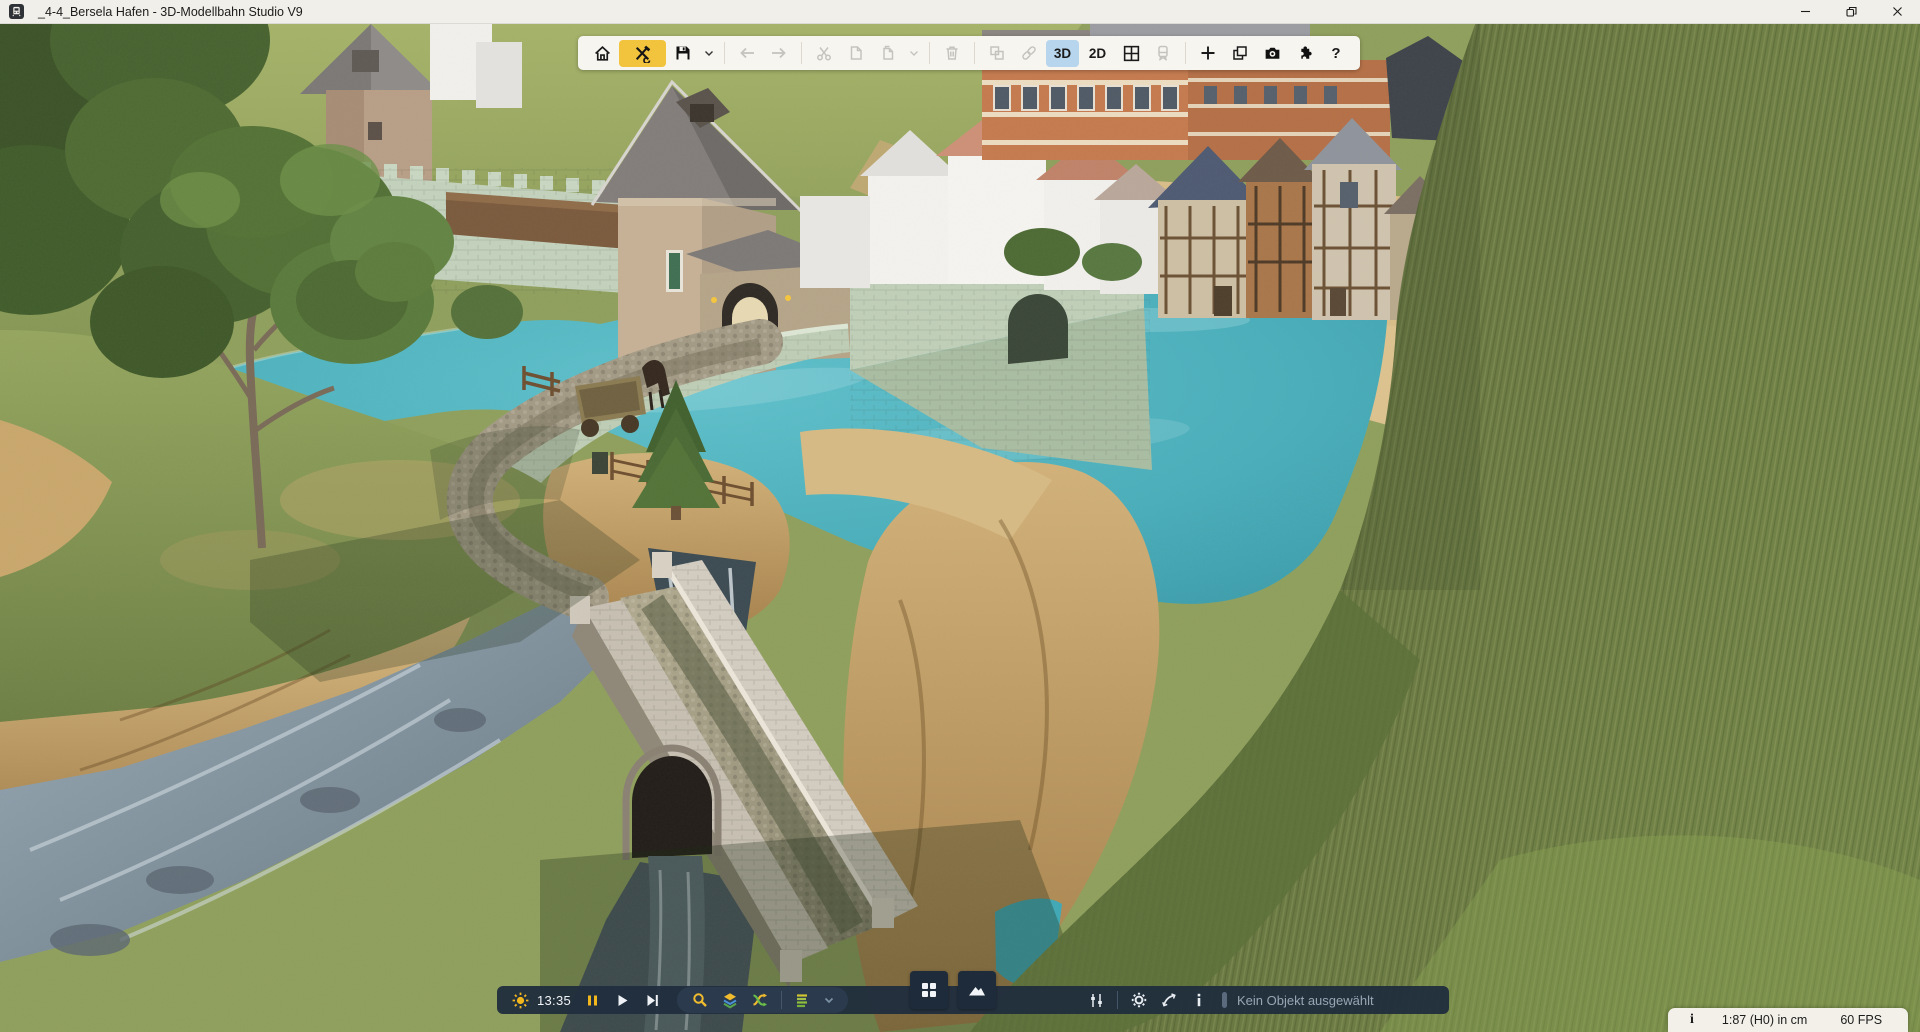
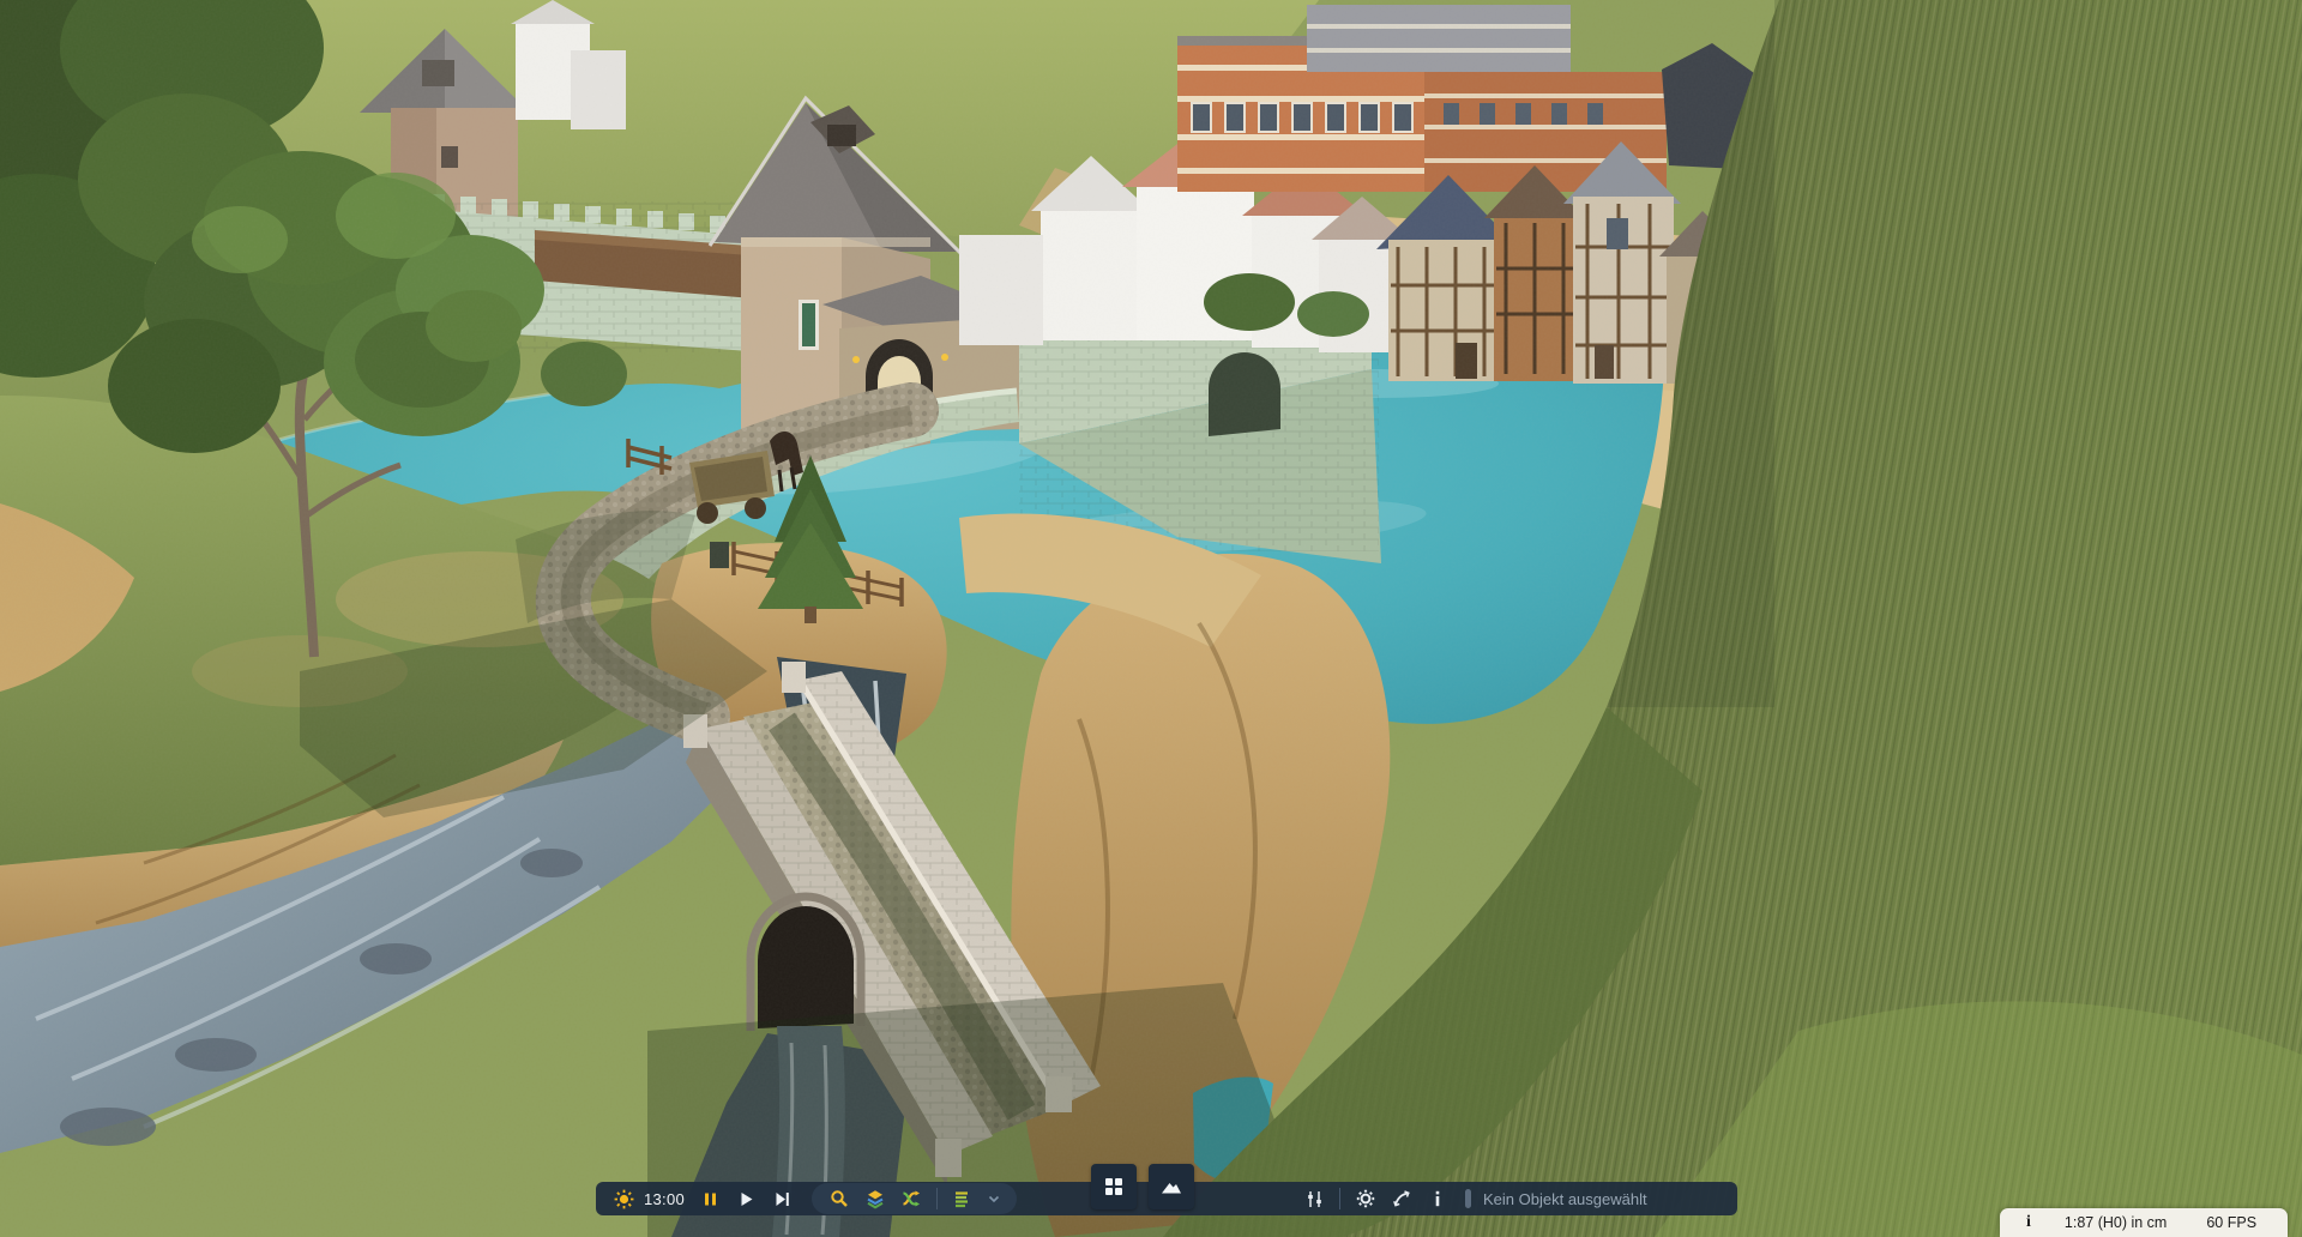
- _4-4_Bersela Hafen - 3D-Modellbahn Studio V9
- 3D
- 2D
- ?
- 13:35
+ 13:00
  Kein Objekt ausgewählt
  i
  1:87 (H0) in cm
  60 FPS
